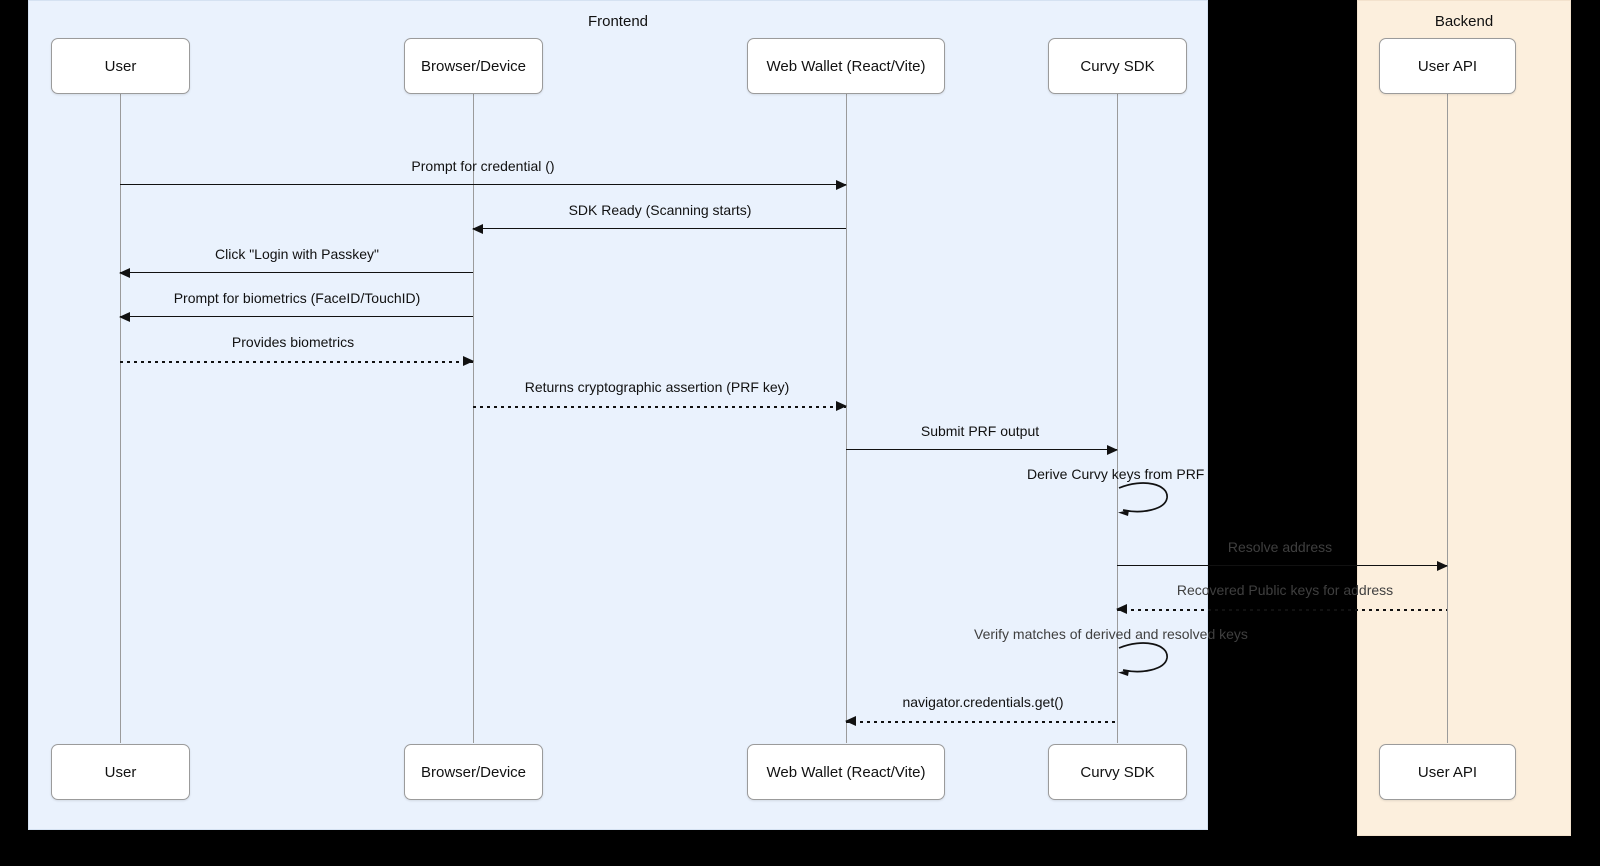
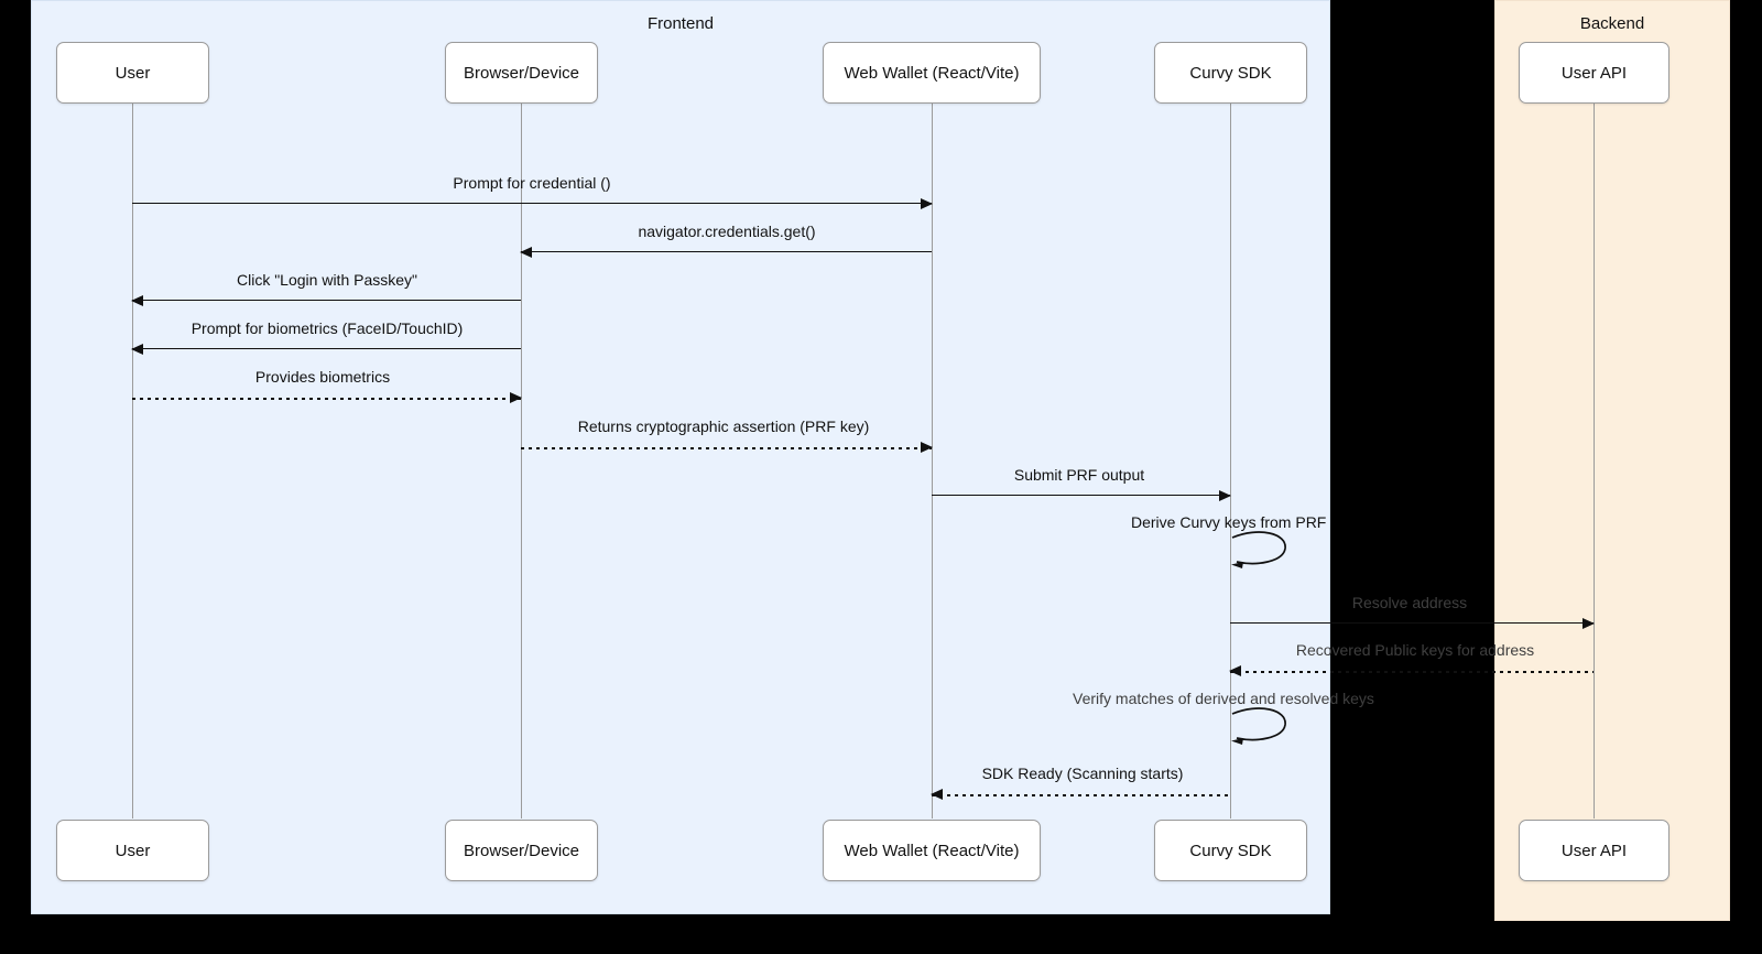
  Frontend
  Backend
  User
  Browser/Device
  Web Wallet (React/Vite)
  Curvy SDK
  User API
  User
  Browser/Device
  Web Wallet (React/Vite)
  Curvy SDK
  User API
  Prompt for credential ()
- SDK Ready (Scanning starts)
+ navigator.credentials.get()
  Click "Login with Passkey"
  Prompt for biometrics (FaceID/TouchID)
  Provides biometrics
  Returns cryptographic assertion (PRF key)
  Submit PRF output
  Derive Curvy keys from PRF
  Resolve address
  Recovered Public keys for address
  Verify matches of derived and resolved keys
- navigator.credentials.get()
+ SDK Ready (Scanning starts)
